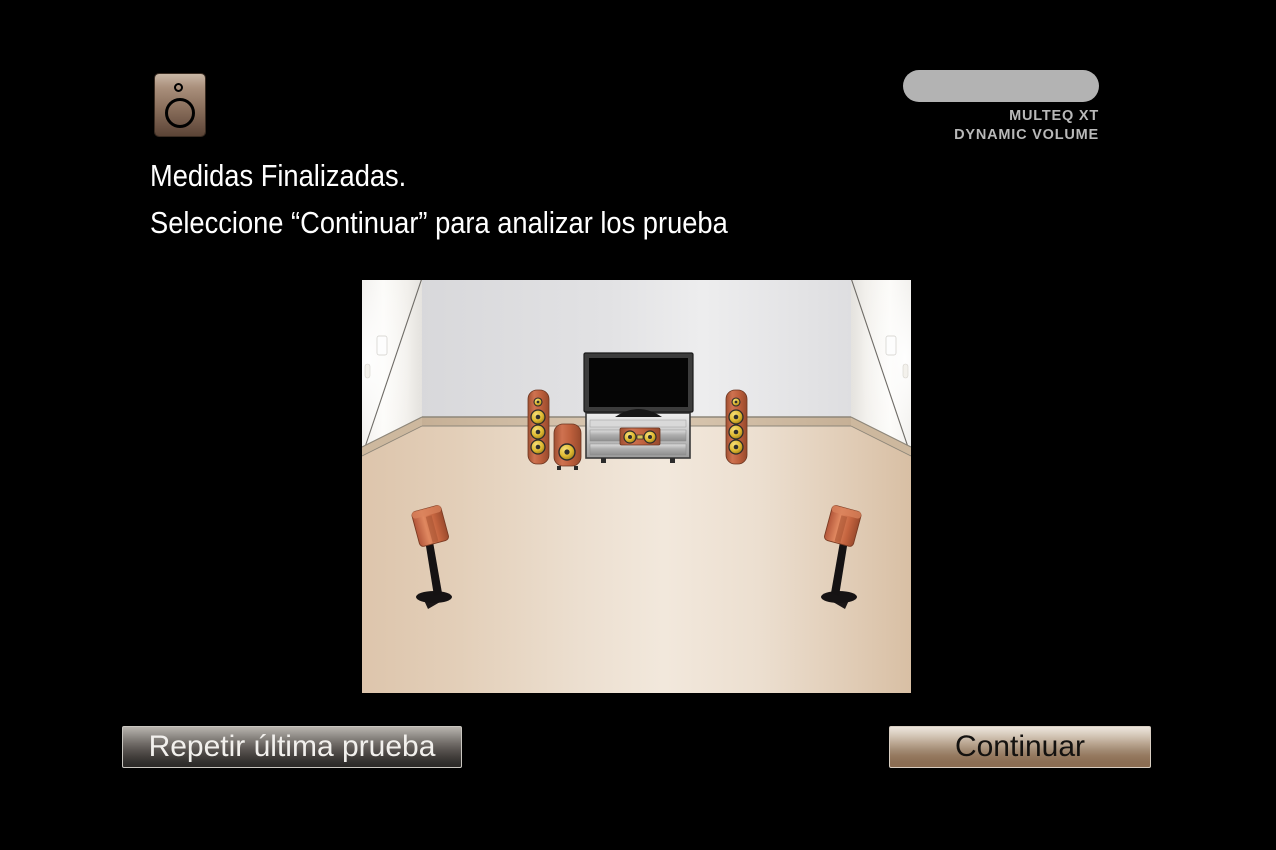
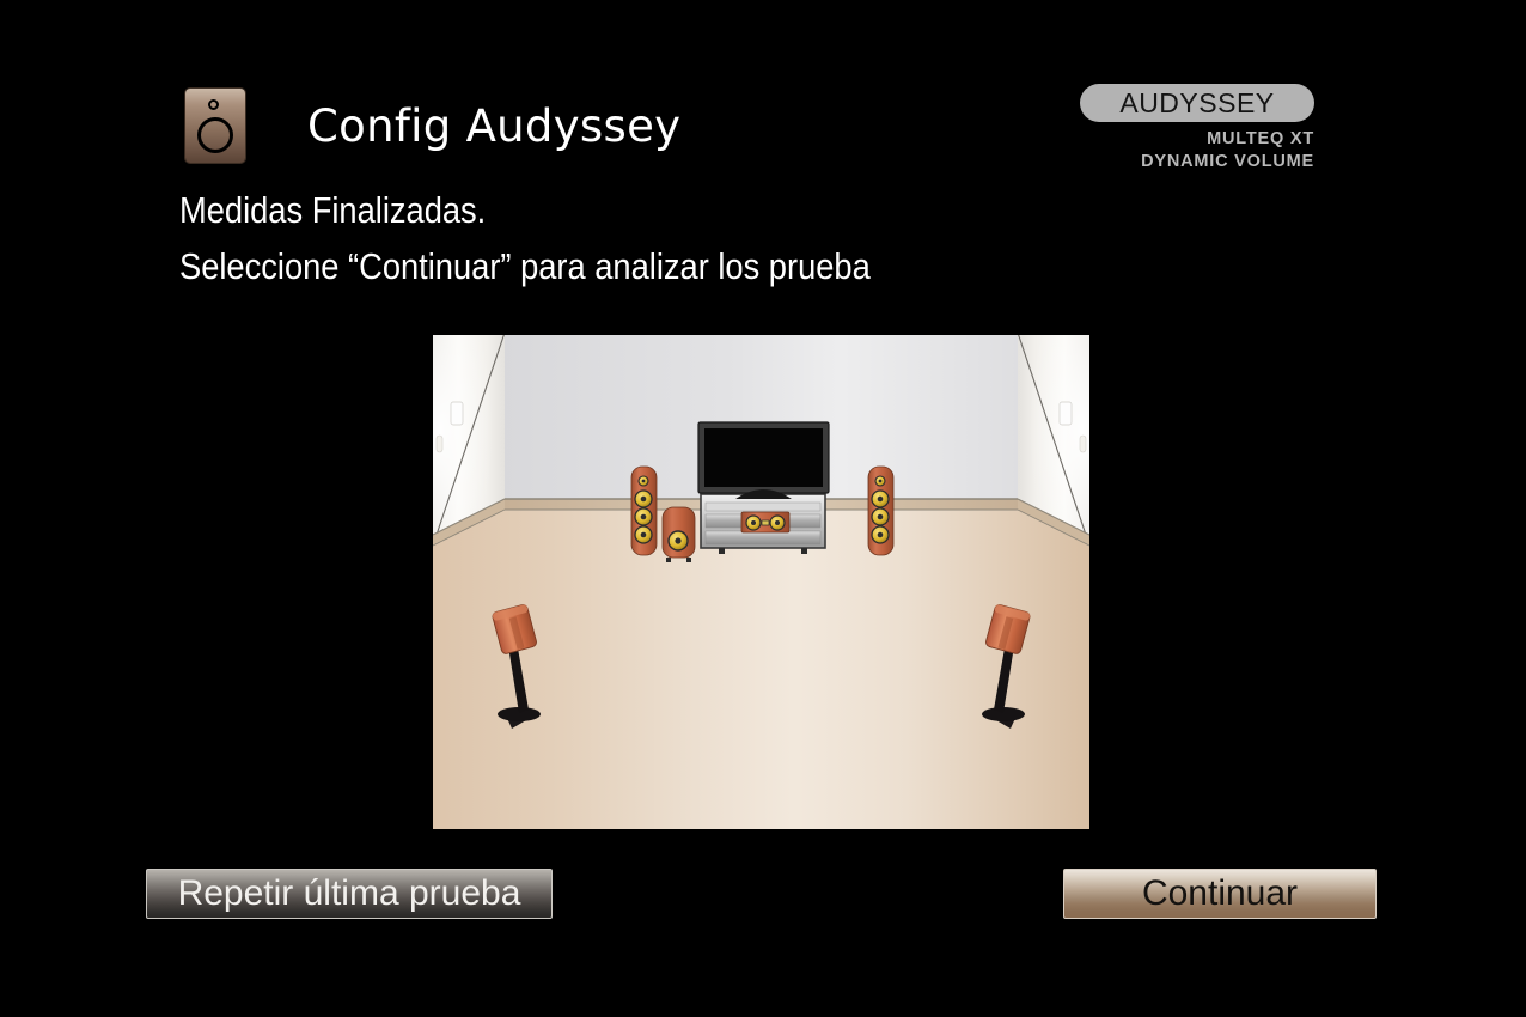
+ Config Audyssey
+ AUDYSSEY
  MULTEQ XT
  DYNAMIC VOLUME
  Medidas Finalizadas.
  Seleccione “Continuar” para analizar los prueba
  Repetir última prueba
  Continuar
